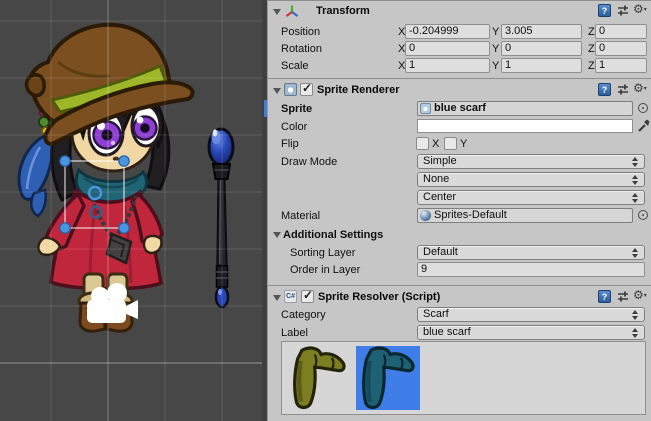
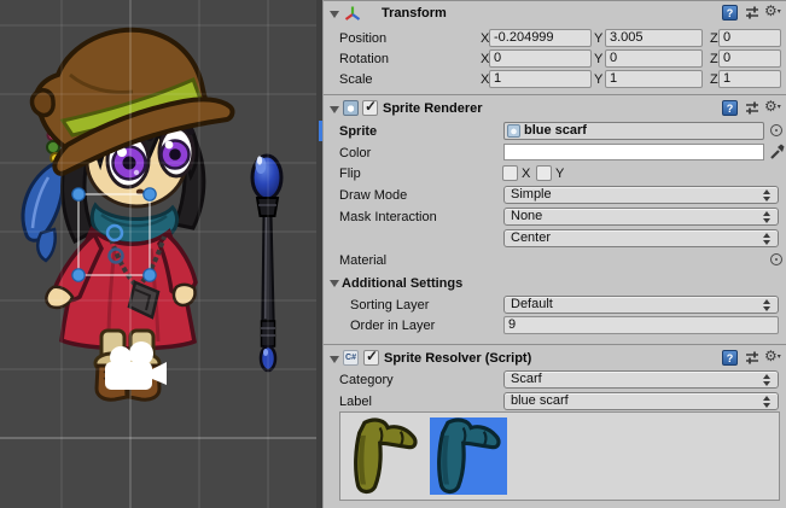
  Transform
  ?
  Position
  X
  -0.204999
  Y
  3.005
  Z
  0
  Rotation
  X
  0
  Y
  0
  Z
  0
  Scale
  X
  1
  Y
  1
  Z
  1
  ✓
  Sprite Renderer
  ?
  Sprite
  blue scarf
  Color
  Flip
  X
  Y
  Draw Mode
  Simple
+ Mask Interaction
  None
  Center
  Material
- Sprites-Default
  Additional Settings
  Sorting Layer
  Default
  Order in Layer
  9
  ✓
  Sprite Resolver (Script)
  ?
  Category
  Scarf
  Label
  blue scarf
